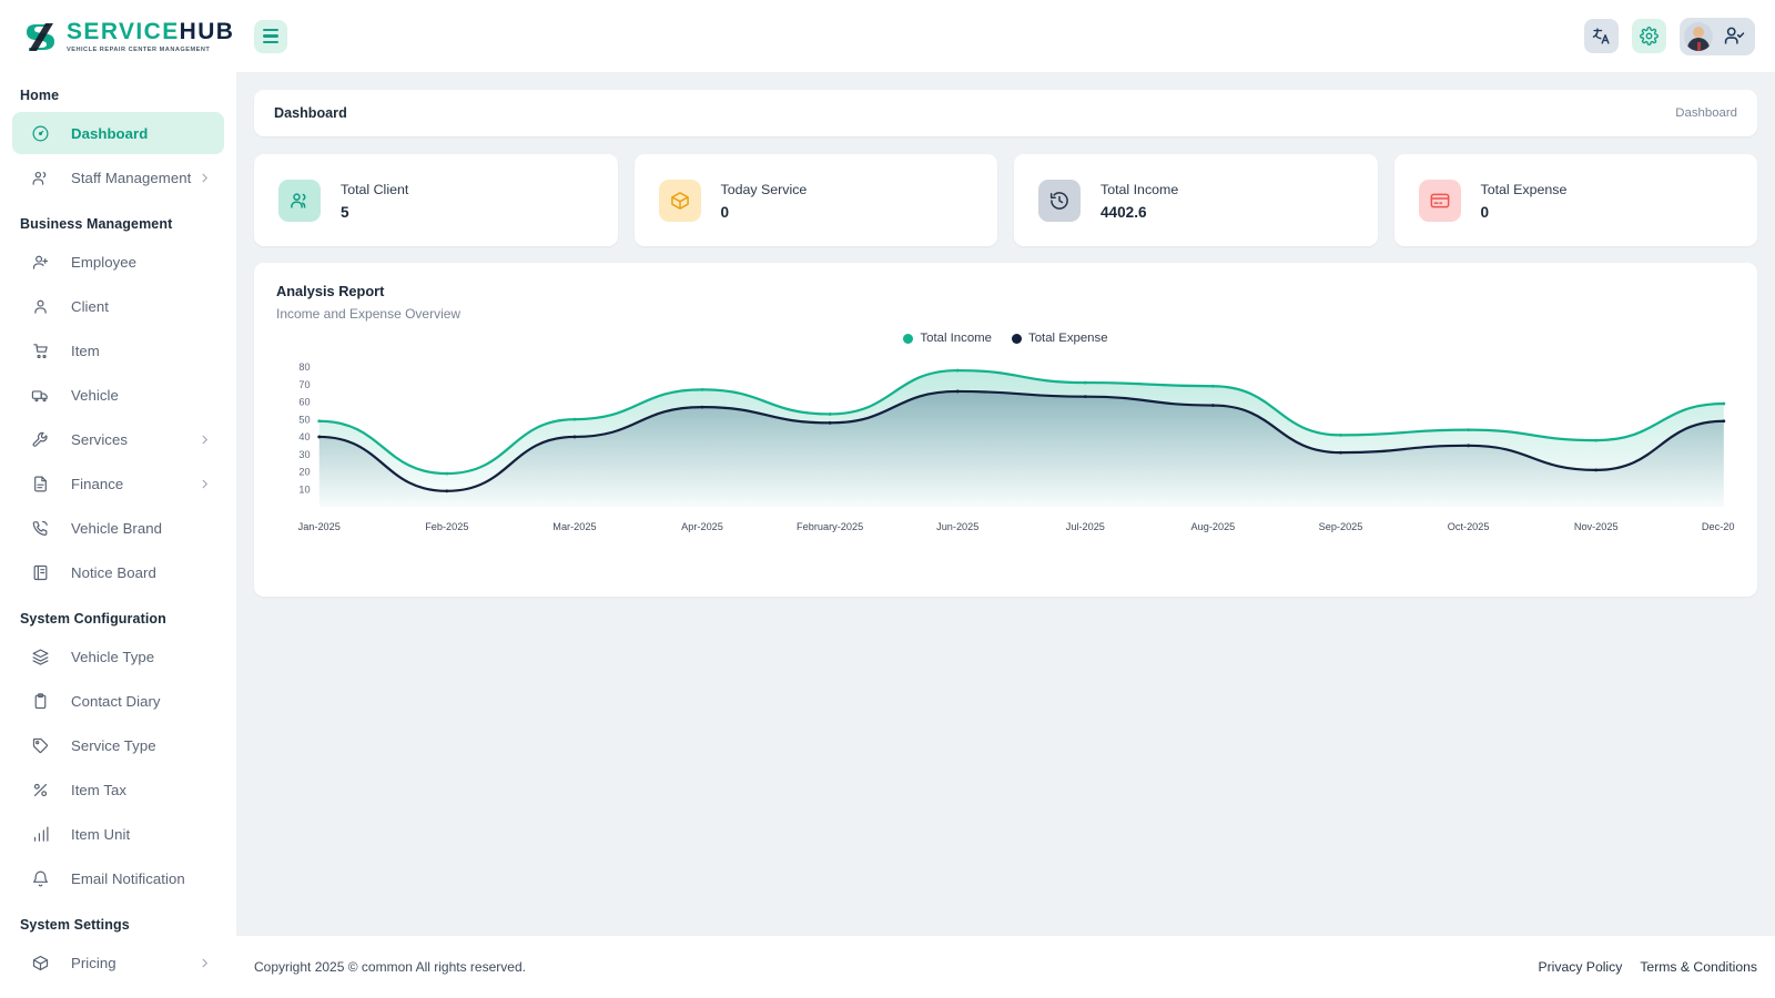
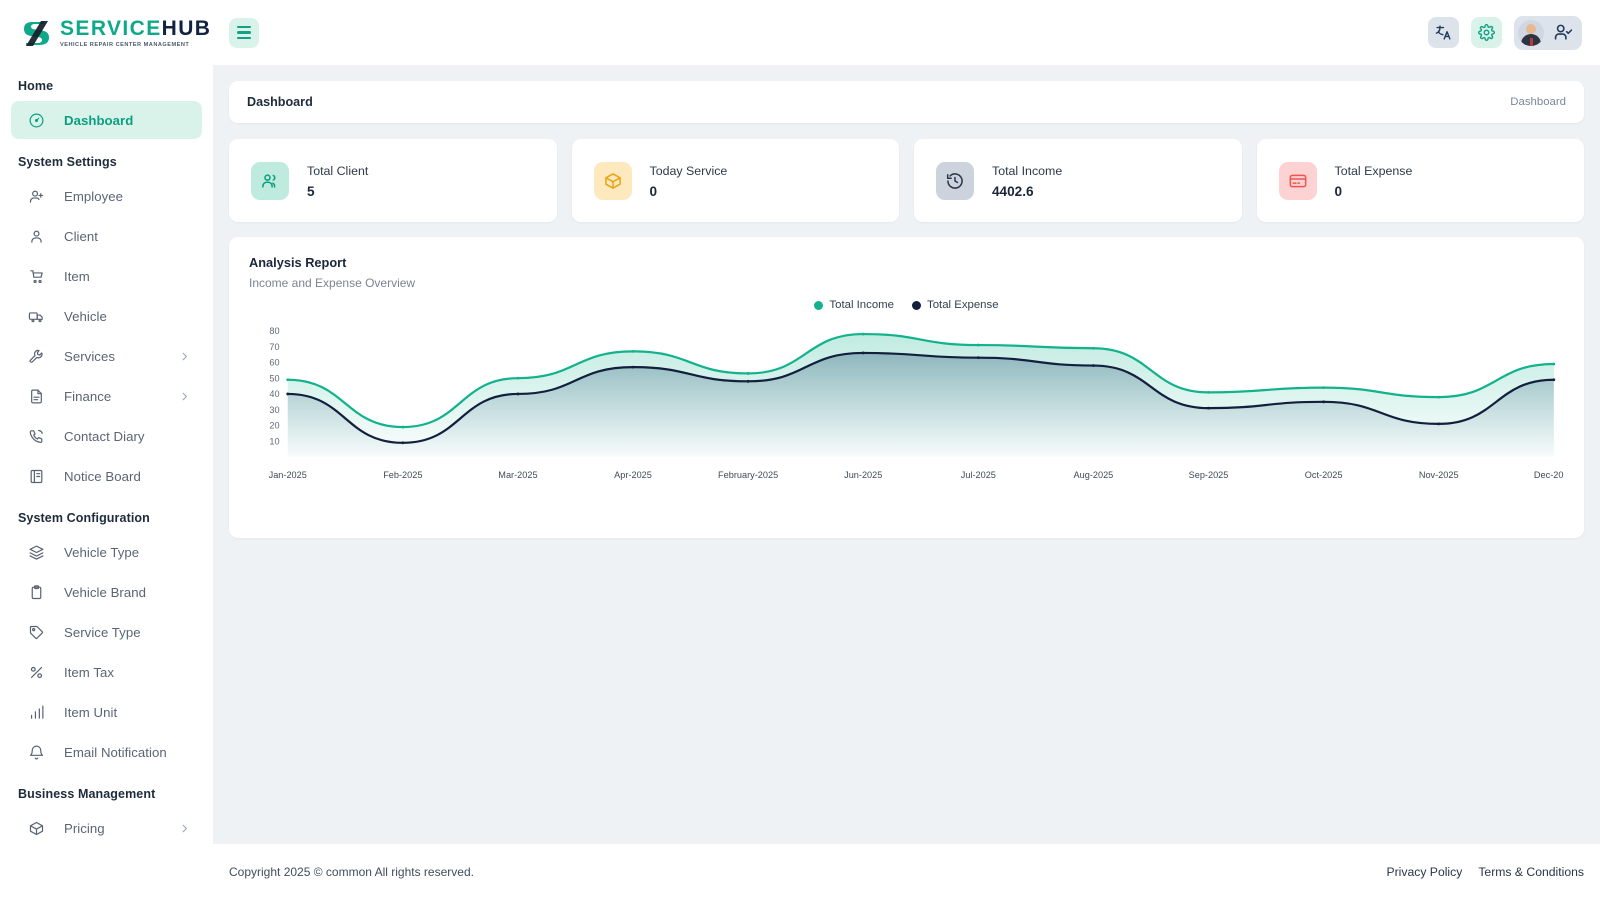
  SERVICEHUB
  Home
  Dashboard
- Staff Management
- Business Management
+ System Settings
  Employee
  Client
  Item
  Vehicle
  Services
  Finance
- Vehicle Brand
+ Contact Diary
  Notice Board
  System Configuration
  Vehicle Type
- Contact Diary
+ Vehicle Brand
  Service Type
  Item Tax
  Item Unit
  Email Notification
- System Settings
+ Business Management
  Pricing
  Dashboard
  Dashboard
  Total Client
  5
  Today Service
  0
  Total Income
  4402.6
  Total Expense
  0
  Analysis Report
  Income and Expense Overview
  Total Income
  Total Expense
  10
  20
  30
  40
  50
  60
  70
  80
  Jan-2025
  Feb-2025
  Mar-2025
  Apr-2025
  February-2025
  Jun-2025
  Jul-2025
  Aug-2025
  Sep-2025
  Oct-2025
  Nov-2025
  Dec-20
  Copyright 2025 © common All rights reserved.
  Privacy Policy
  Terms & Conditions
